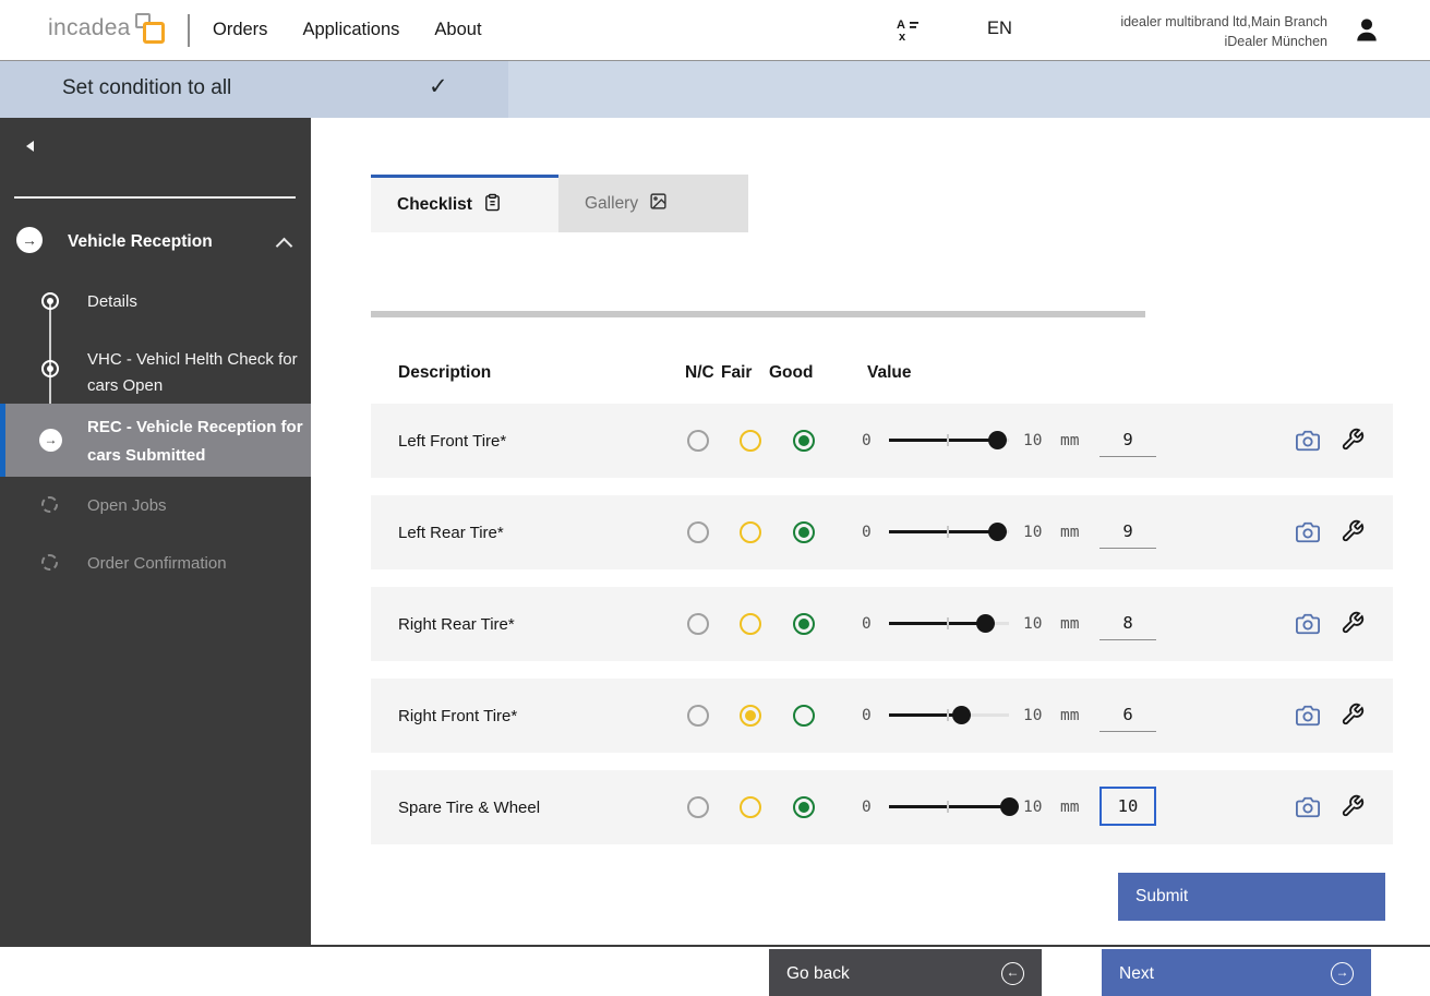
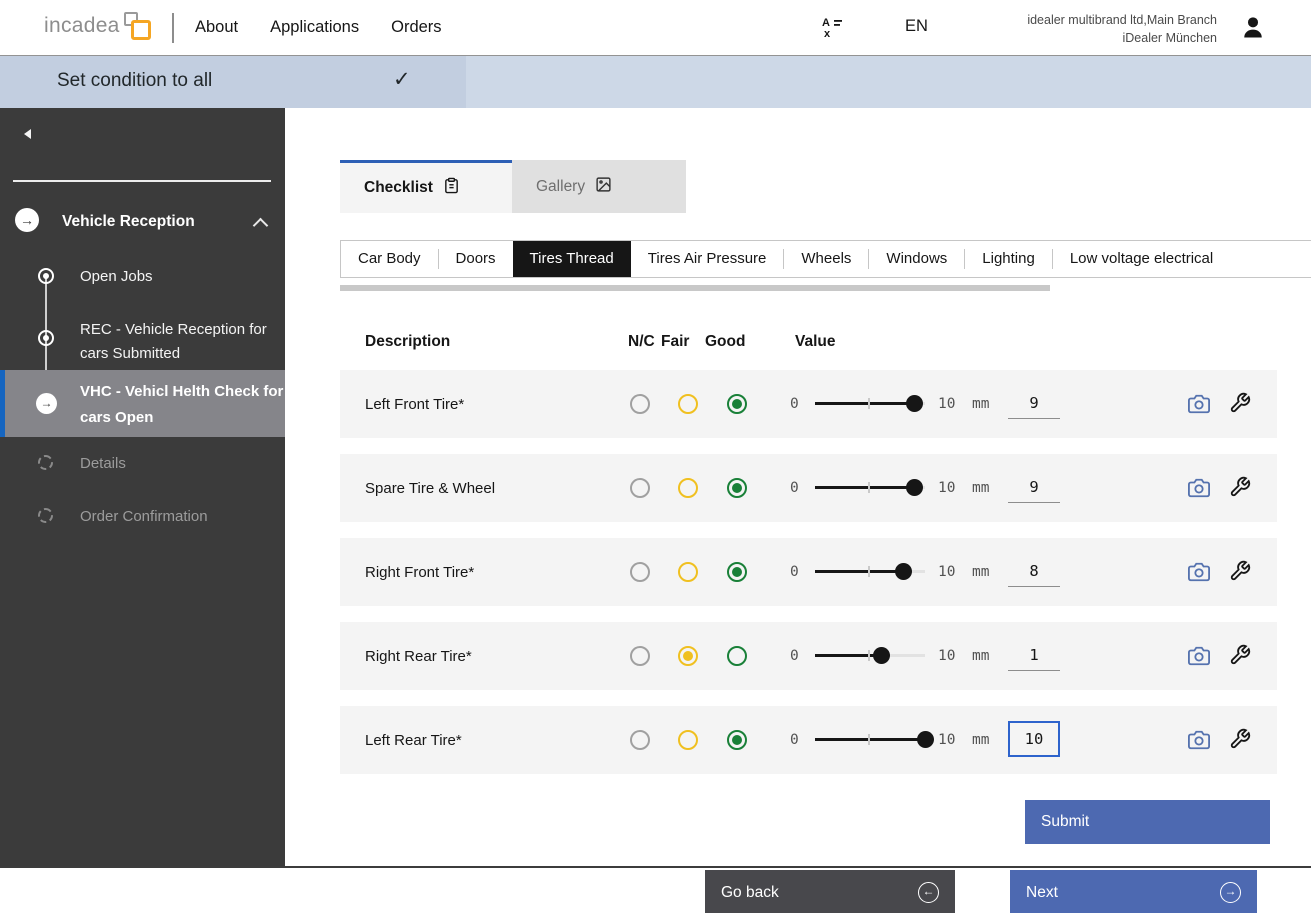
  incadea
- Orders
+ About
  Applications
- About
+ Orders
  A
  x
  EN
  idealer multibrand ltd,Main Branch
  iDealer München
  Set condition to all
  ✓
  →
  Vehicle Reception
- Details
+ Open Jobs
- VHC - Vehicl Helth Check for cars Open
+ REC - Vehicle Reception for cars Submitted
  →
- REC - Vehicle Reception for cars Submitted
+ VHC - Vehicl Helth Check for cars Open
- Open Jobs
+ Details
  Order Confirmation
  Checklist
  Gallery
+ Car Body
+ Doors
+ Tires Thread
+ Tires Air Pressure
+ Wheels
+ Windows
+ Lighting
+ Low voltage electrical
  Description
  N/C
  Fair
  Good
  Value
  Left Front Tire*
  0
  10
  mm
  9
- Left Rear Tire*
+ Spare Tire & Wheel
  0
  10
  mm
  9
- Right Rear Tire*
+ Right Front Tire*
  0
  10
  mm
  8
- Right Front Tire*
+ Right Rear Tire*
  0
  10
  mm
- 6
+ 1
- Spare Tire & Wheel
+ Left Rear Tire*
  0
  10
  mm
  10
  Submit
  Go back
  ←
  Next
  →
